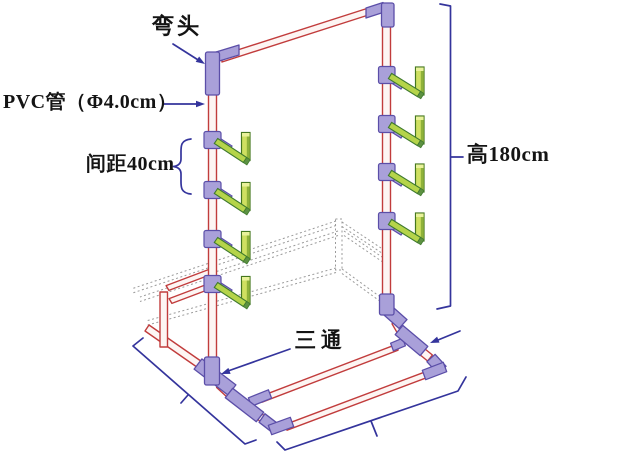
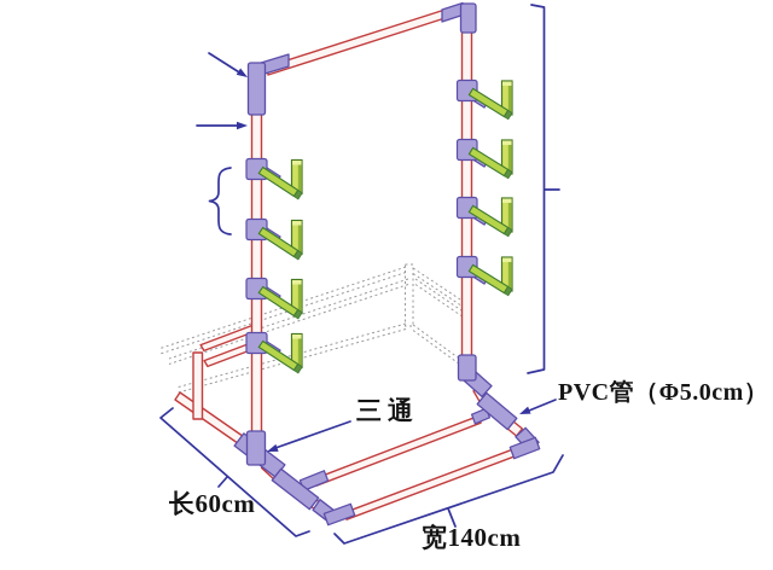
- 弯头
- PVC管（Φ4.0cm）
- 间距40cm
- 高180cm
  三通
+ PVC管（Φ5.0cm）
+ 长60cm
+ 宽140cm
